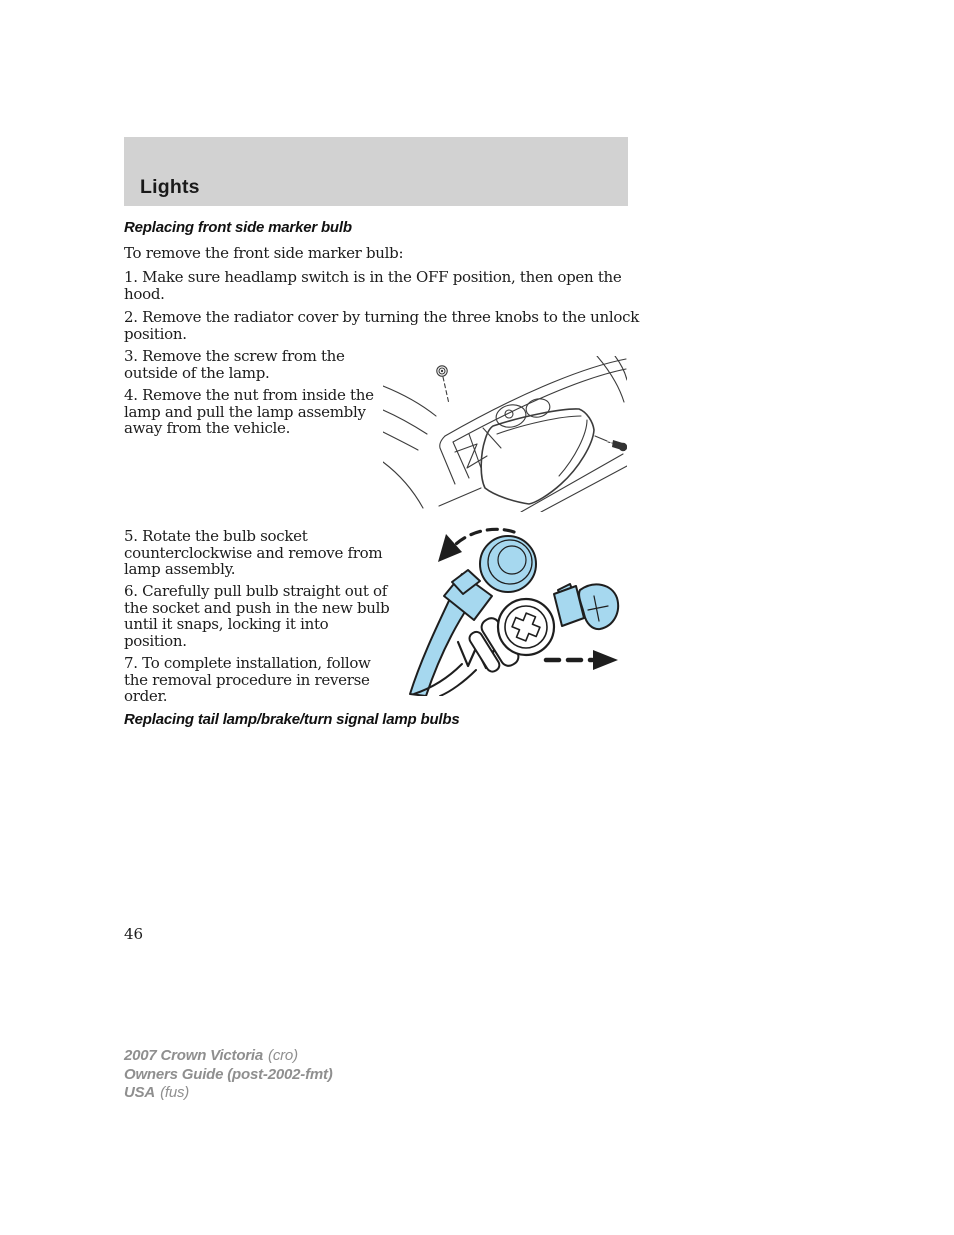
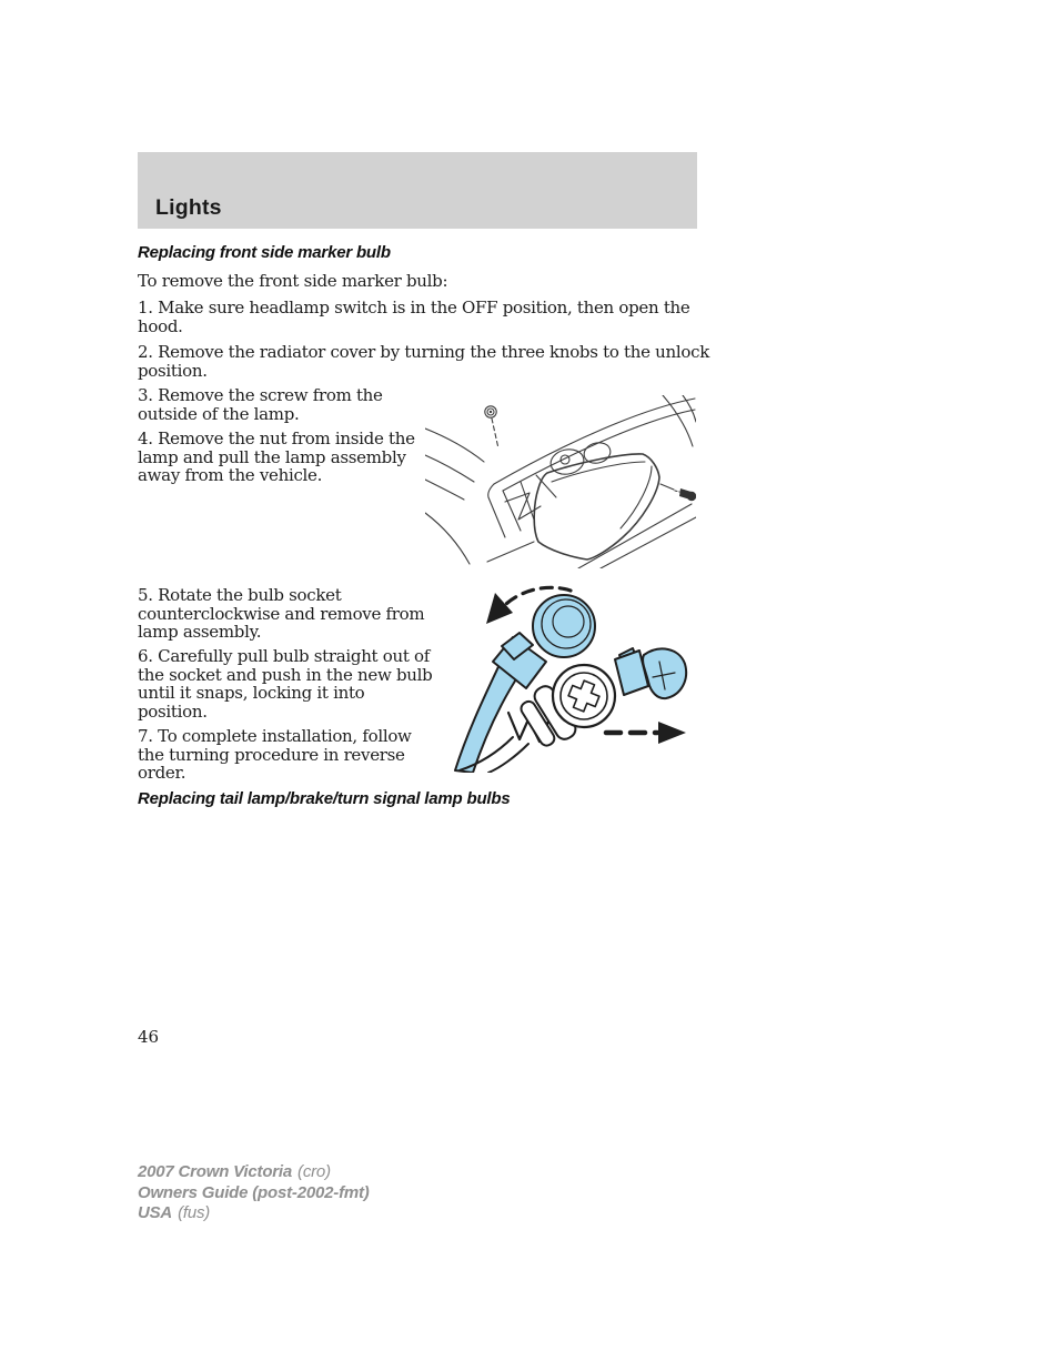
  Lights
  Replacing front side marker bulb
  To remove the front side marker bulb:
  1. Make sure headlamp switch is in the OFF position, then open the
  hood.
  2. Remove the radiator cover by turning the three knobs to the unlock
  position.
  3. Remove the screw from the
  outside of the lamp.
  4. Remove the nut from inside the
  lamp and pull the lamp assembly
  away from the vehicle.
  5. Rotate the bulb socket
  counterclockwise and remove from
  lamp assembly.
  6. Carefully pull bulb straight out of
  the socket and push in the new bulb
  until it snaps, locking it into
  position.
  7. To complete installation, follow
- the removal procedure in reverse
+ the turning procedure in reverse
  order.
  Replacing tail lamp/brake/turn signal lamp bulbs
  46
  2007 Crown Victoria (cro)
  Owners Guide (post-2002-fmt)
  USA (fus)
